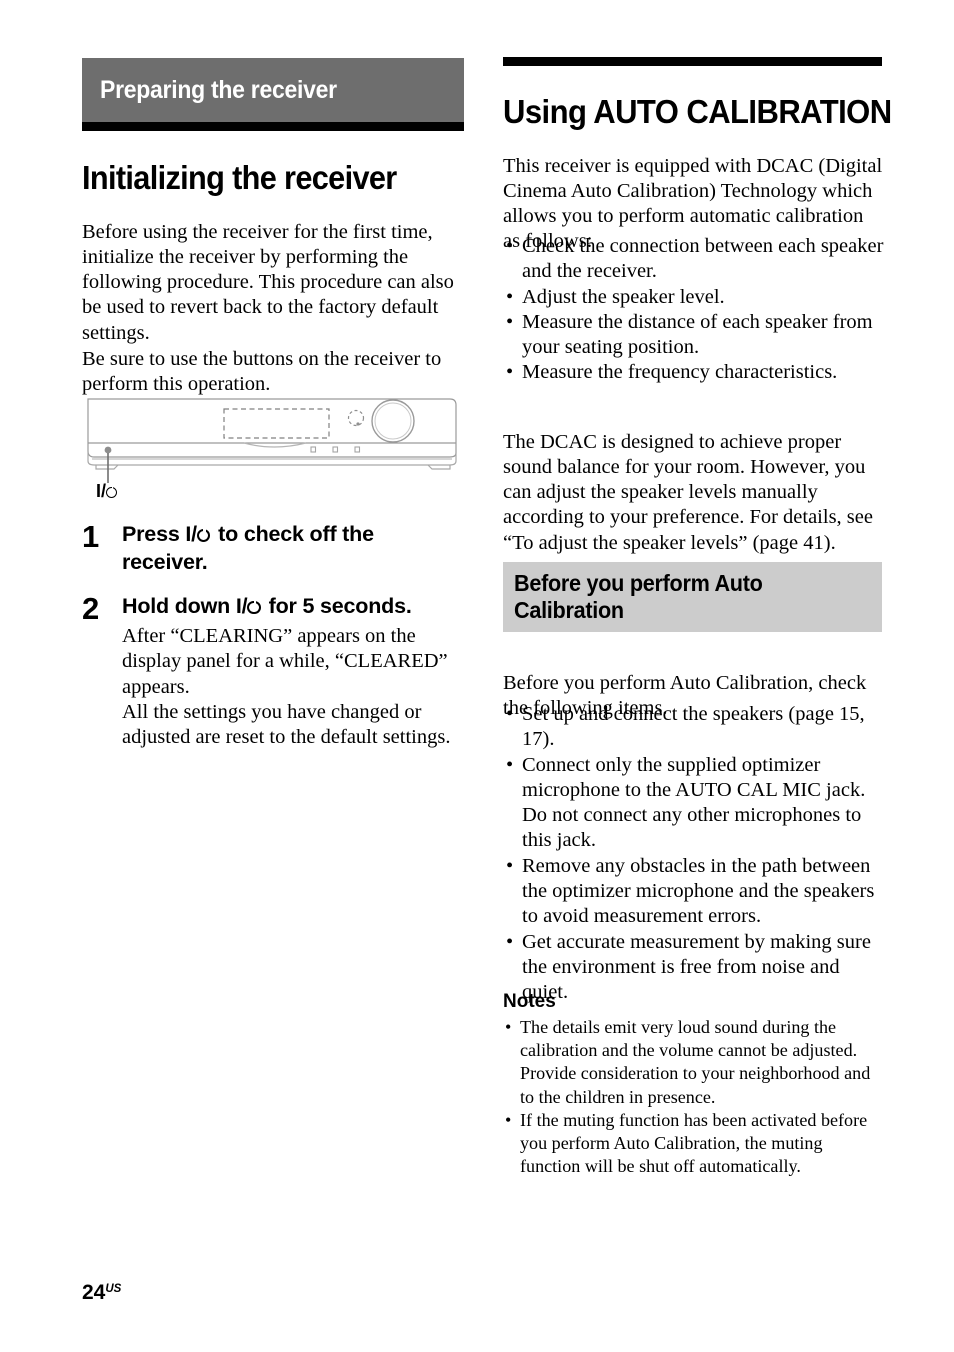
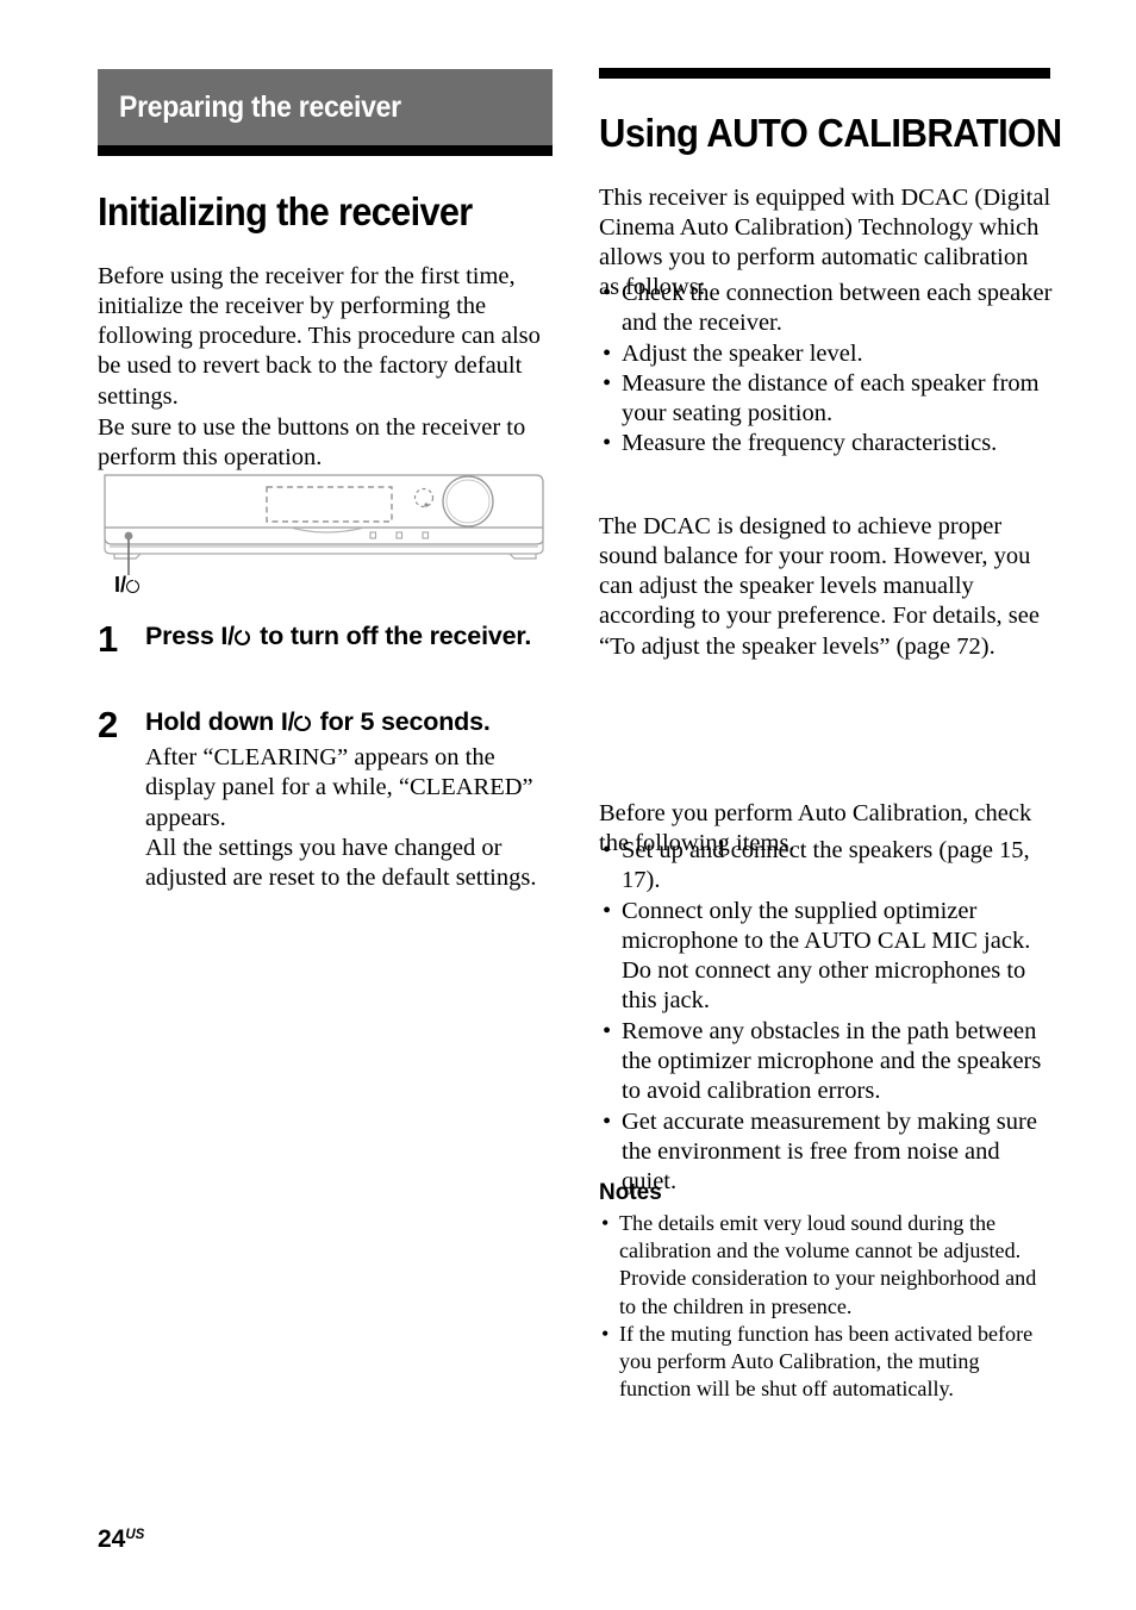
  Preparing the receiver
  Initializing the receiver
  Before using the receiver for the first time, initialize the receiver by performing the following procedure. This procedure can also be used to revert back to the factory default settings.
  Be sure to use the buttons on the receiver to perform this operation.
  I/
  1
- Press I/ to check off the receiver.
+ Press I/ to turn off the receiver.
  2
  Hold down I/ for 5 seconds.
  After “CLEARING” appears on the display panel for a while, “CLEARED” appears.
  All the settings you have changed or adjusted are reset to the default settings.
  Using AUTO CALIBRATION
  This receiver is equipped with DCAC (Digital Cinema Auto Calibration) Technology which allows you to perform automatic calibration as follows:
  •
  Check the connection between each speaker and the receiver.
  •
  Adjust the speaker level.
  •
  Measure the distance of each speaker from your seating position.
  •
  Measure the frequency characteristics.
- The DCAC is designed to achieve proper sound balance for your room. However, you can adjust the speaker levels manually according to your preference. For details, see “To adjust the speaker levels” (page 41).
+ The DCAC is designed to achieve proper sound balance for your room. However, you can adjust the speaker levels manually according to your preference. For details, see “To adjust the speaker levels” (page 72).
- Before you perform Auto Calibration
  Before you perform Auto Calibration, check the following items.
  •
  Set up and connect the speakers (page 15, 17).
  •
  Connect only the supplied optimizer microphone to the AUTO CAL MIC jack. Do not connect any other microphones to this jack.
  •
- Remove any obstacles in the path between the optimizer microphone and the speakers to avoid measurement errors.
+ Remove any obstacles in the path between the optimizer microphone and the speakers to avoid calibration errors.
  •
  Get accurate measurement by making sure the environment is free from noise and quiet.
  Notes
  •
  The details emit very loud sound during the calibration and the volume cannot be adjusted. Provide consideration to your neighborhood and to the children in presence.
  •
  If the muting function has been activated before you perform Auto Calibration, the muting function will be shut off automatically.
  24US
